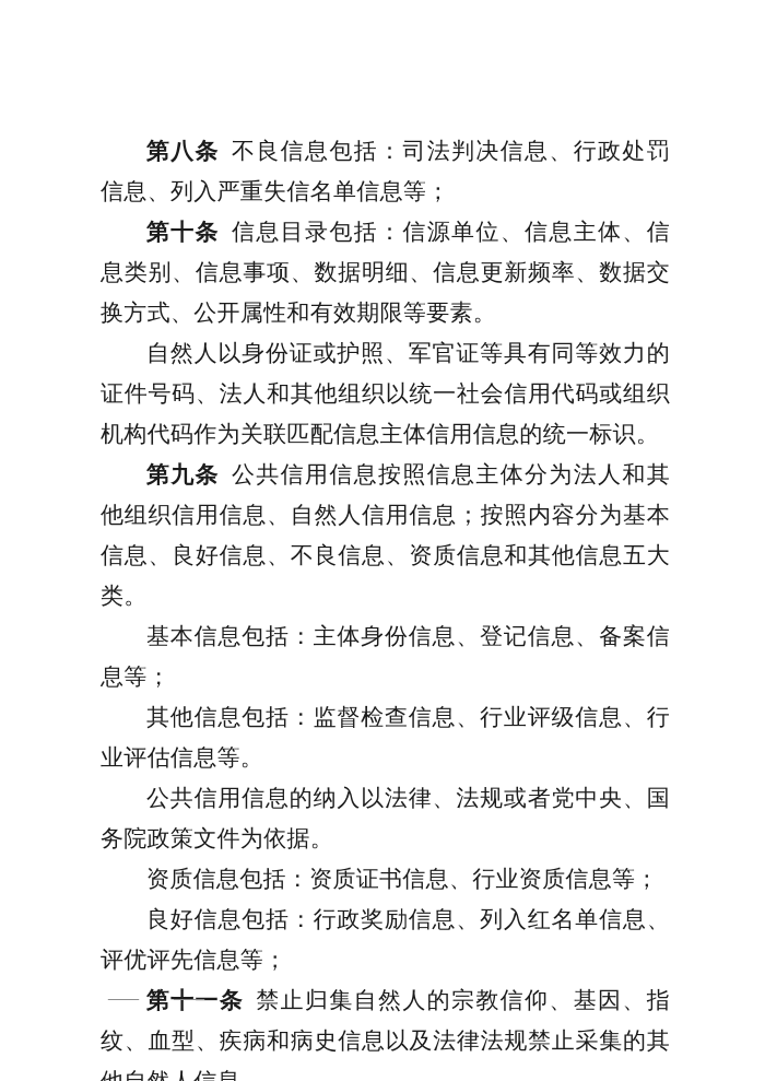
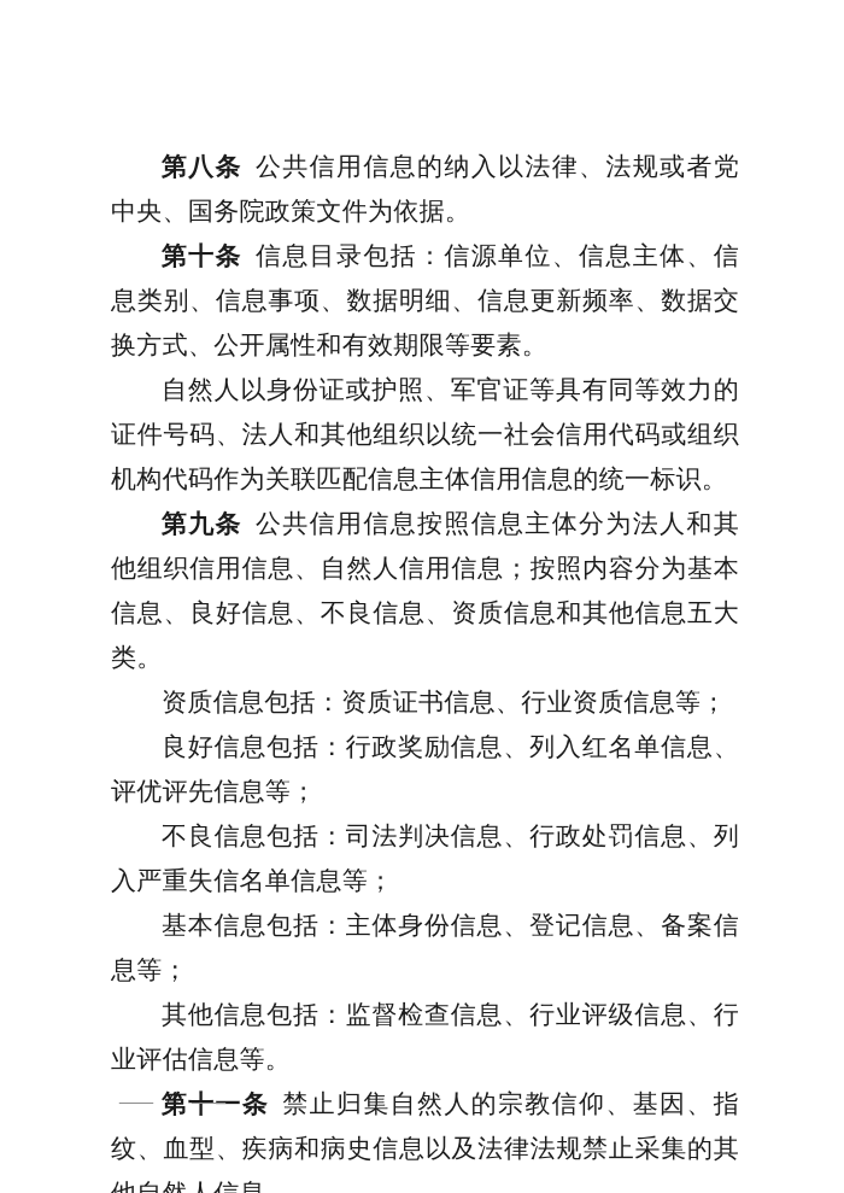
- 第八条 不良信息包括：司法判决信息、行政处罚信息、列入严重失信名单信息等；
+ 第八条 公共信用信息的纳入以法律、法规或者党中央、国务院政策文件为依据。
  第十条 信息目录包括：信源单位、信息主体、信息类别、信息事项、数据明细、信息更新频率、数据交换方式、公开属性和有效期限等要素。
  自然人以身份证或护照、军官证等具有同等效力的证件号码、法人和其他组织以统一社会信用代码或组织机构代码作为关联匹配信息主体信用信息的统一标识。
  第九条 公共信用信息按照信息主体分为法人和其他组织信用信息、自然人信用信息；按照内容分为基本信息、良好信息、不良信息、资质信息和其他信息五大类。
- 基本信息包括：主体身份信息、登记信息、备案信息等；
+ 资质信息包括：资质证书信息、行业资质信息等；
- 其他信息包括：监督检查信息、行业评级信息、行业评估信息等。
+ 良好信息包括：行政奖励信息、列入红名单信息、评优评先信息等；
- 公共信用信息的纳入以法律、法规或者党中央、国务院政策文件为依据。
+ 不良信息包括：司法判决信息、行政处罚信息、列入严重失信名单信息等；
- 资质信息包括：资质证书信息、行业资质信息等；
+ 基本信息包括：主体身份信息、登记信息、备案信息等；
- 良好信息包括：行政奖励信息、列入红名单信息、评优评先信息等；
+ 其他信息包括：监督检查信息、行业评级信息、行业评估信息等。
  第十一条 禁止归集自然人的宗教信仰、基因、指纹、血型、疾病和病史信息以及法律法规禁止采集的其
  —
  4
  —
